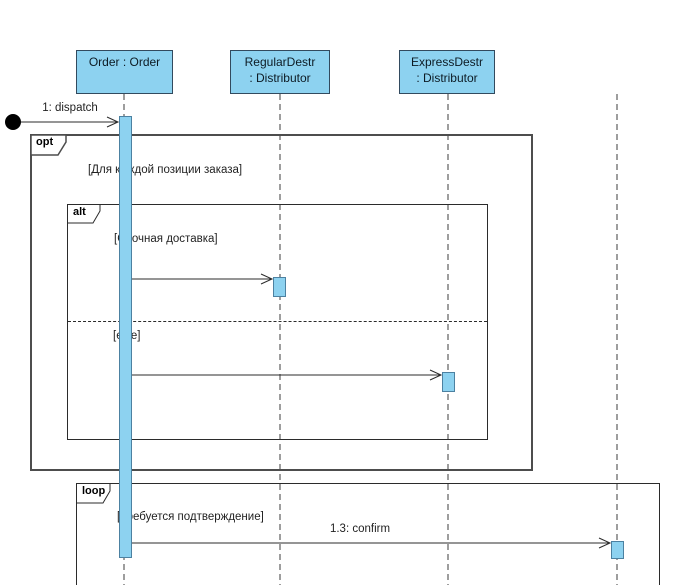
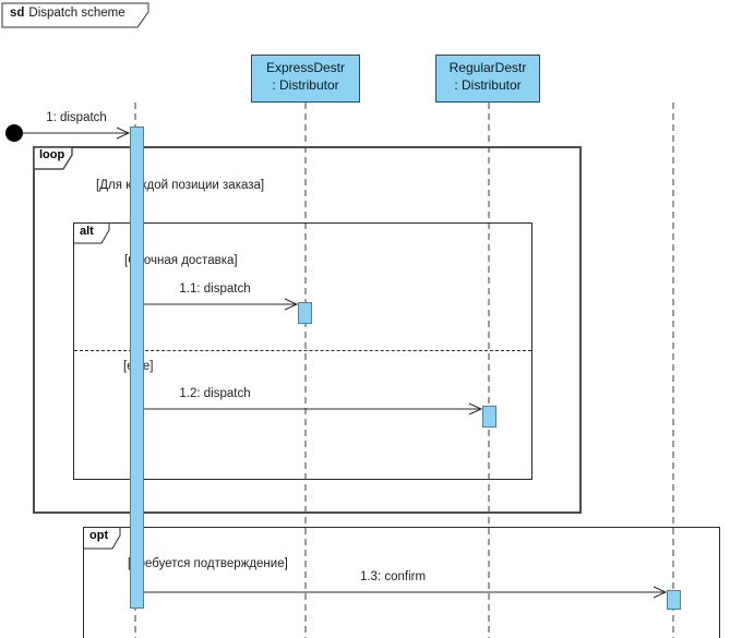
+ sd Dispatch scheme
- opt
+ loop
  alt
- loop
+ opt
  [Для кдой позиции заказа]
  [очная доставка]
  ебуется подтверждение]
  1: dispatch
+ 1.1: dispatch
+ 1.2: dispatch
  1.3: confirm
- Order : Order
- RegularDestr
+ ExpressDestr
  : Distributor
- ExpressDestr
+ RegularDestr
  : Distributor
